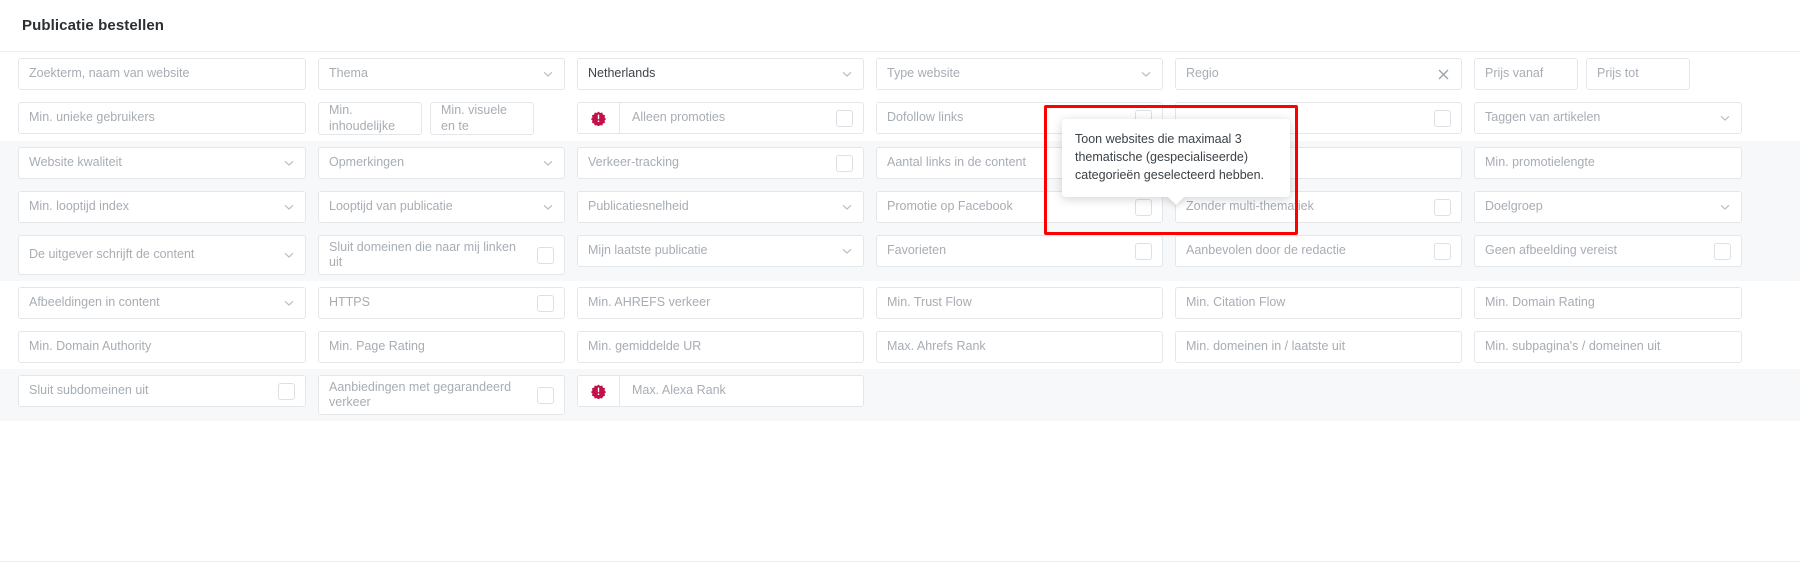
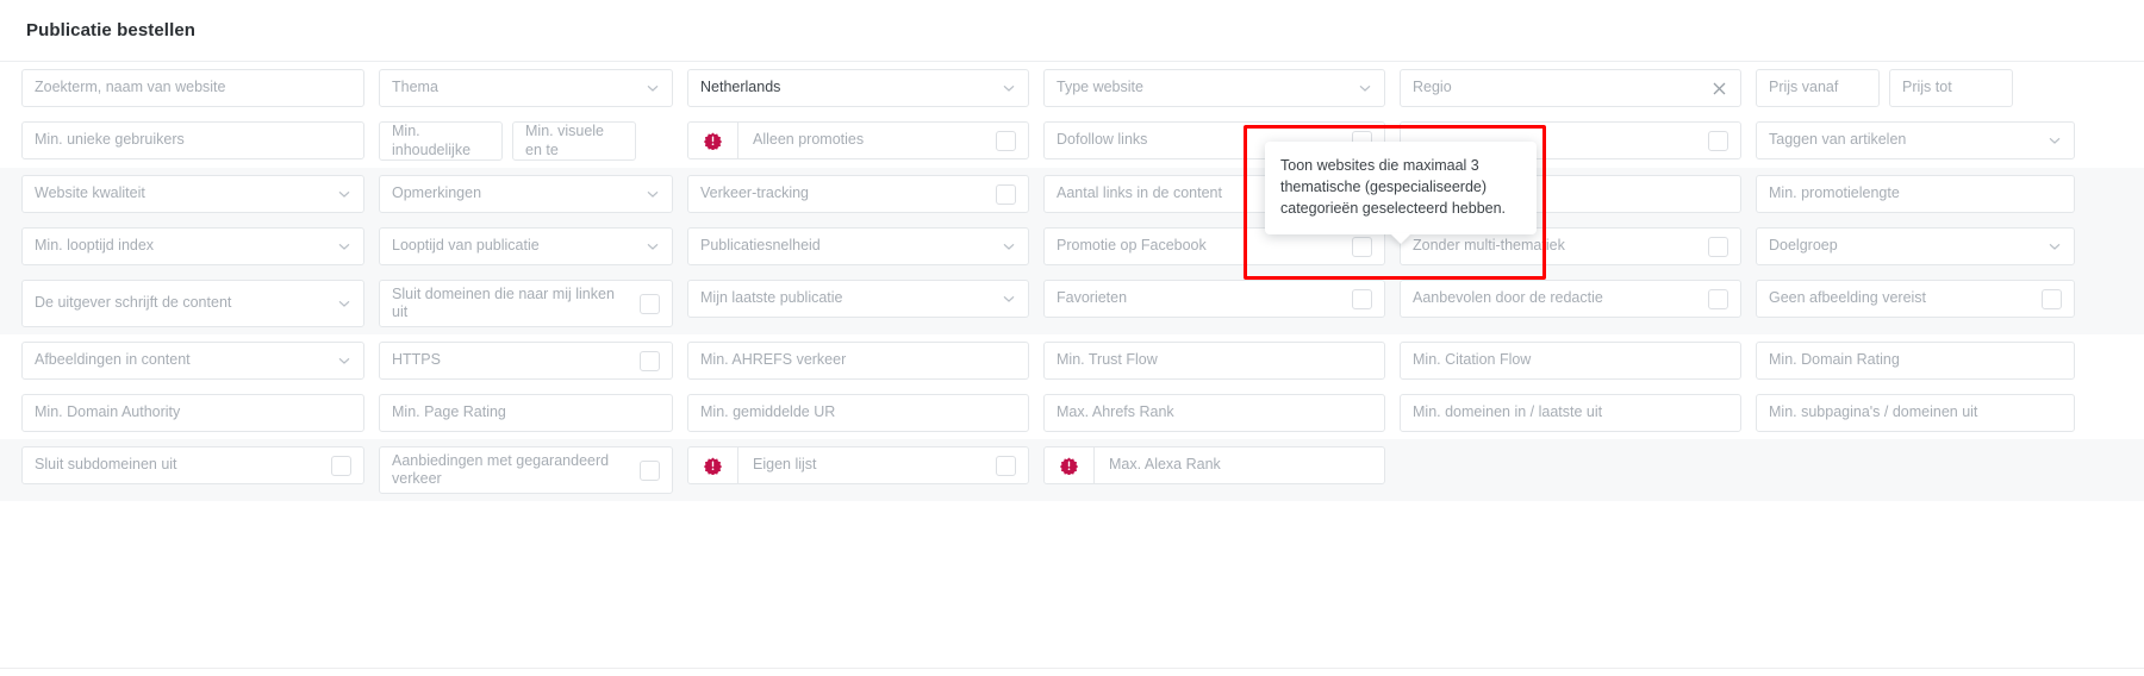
  Publicatie bestellen
  Zoekterm, naam van website
  Thema
  Netherlands
  Type website
  Regio
  Prijs vanaf
  Prijs tot
  Min. unieke gebruikers
  Min. inhoudelijke
  Min. visuele en te
  Alleen promoties
  Dofollow links
  Taggen van artikelen
  Website kwaliteit
  Opmerkingen
  Verkeer-tracking
  Aantal links in de content
  Min. promotielengte
  Min. looptijd index
  Looptijd van publicatie
  Publicatiesnelheid
  Promotie op Facebook
  Zonder multi-thematiek
  Doelgroep
  De uitgever schrijft de content
  Sluit domeinen die naar mij linken uit
  Mijn laatste publicatie
  Favorieten
  Aanbevolen door de redactie
  Geen afbeelding vereist
  Afbeeldingen in content
  HTTPS
  Min. AHREFS verkeer
  Min. Trust Flow
  Min. Citation Flow
  Min. Domain Rating
  Min. Domain Authority
  Min. Page Rating
  Min. gemiddelde UR
  Max. Ahrefs Rank
  Min. domeinen in / laatste uit
  Min. subpagina's / domeinen uit
  Sluit subdomeinen uit
  Aanbiedingen met gegarandeerd verkeer
+ Eigen lijst
  Max. Alexa Rank
  Toon websites die maximaal 3 thematische (gespecialiseerde) categorieën geselecteerd hebben.
